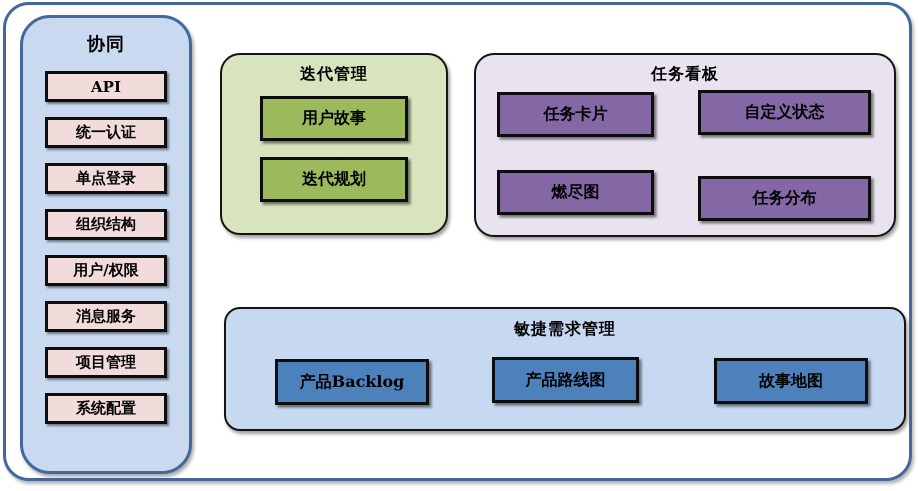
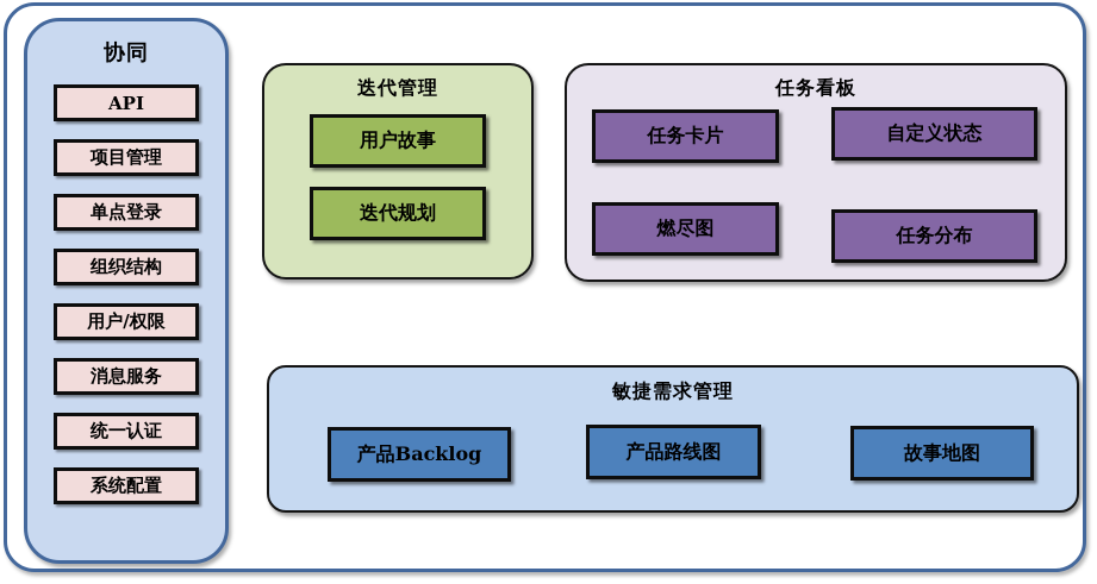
  协同
  API
- 统一认证
+ 项目管理
  单点登录
  组织结构
  用户/权限
  消息服务
- 项目管理
+ 统一认证
  系统配置
  迭代管理
  用户故事
  迭代规划
  任务看板
  任务卡片
  自定义状态
  燃尽图
  任务分布
  敏捷需求管理
  产品Backlog
  产品路线图
  故事地图
